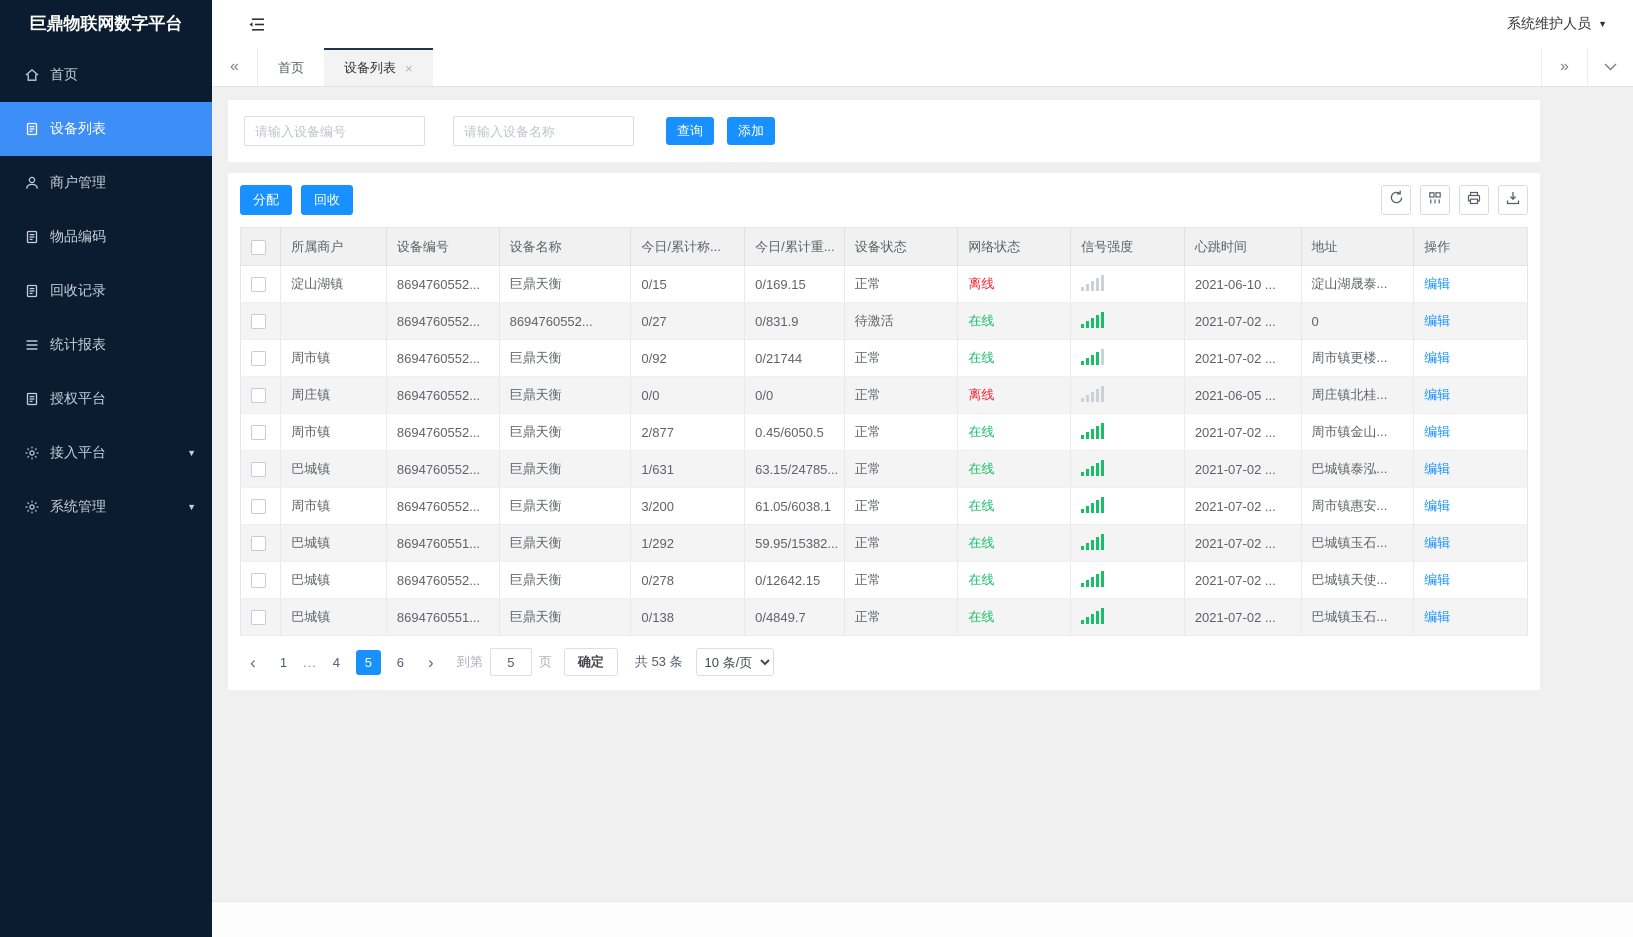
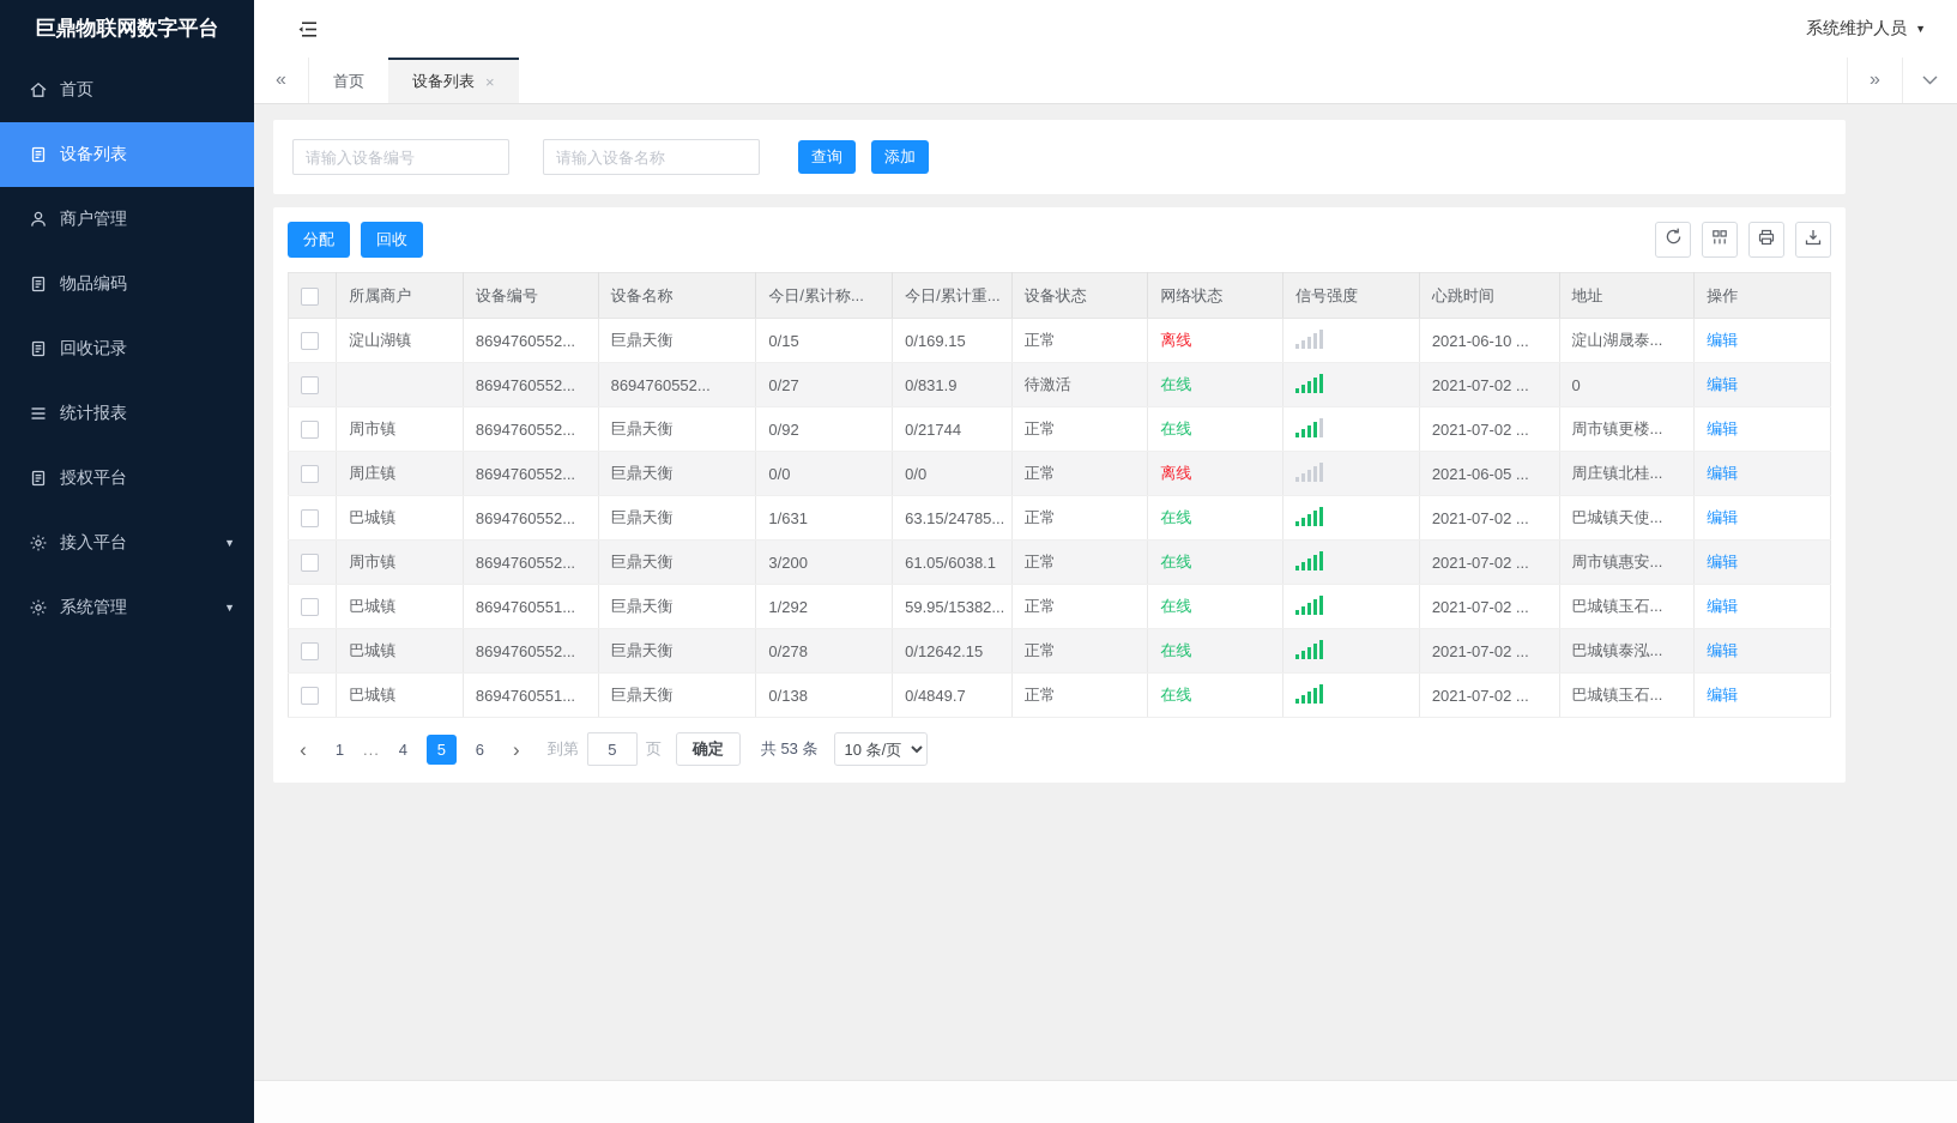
  巨鼎物联网数字平台
  首页
  设备列表
  商户管理
  物品编码
  回收记录
  统计报表
  授权平台
  接入平台
  ▼
  系统管理
  ▼
  系统维护人员
  ▼
  «
  首页
  设备列表
  ×
  »
  请输入设备编号
  请输入设备名称
  查询
  添加
  分配
  回收
  	所属商户	设备编号	设备名称	今日/累计称...	今日/累计重...	设备状态	网络状态	信号强度	心跳时间	地址	操作
  	淀山湖镇	8694760552...	巨鼎天衡	0/15	0/169.15	正常	离线		2021-06-10 ...	淀山湖晟泰...	编辑
  		8694760552...	8694760552...	0/27	0/831.9	待激活	在线		2021-07-02 ...	0	编辑
  	周市镇	8694760552...	巨鼎天衡	0/92	0/21744	正常	在线		2021-07-02 ...	周市镇更楼...	编辑
  	周庄镇	8694760552...	巨鼎天衡	0/0	0/0	正常	离线		2021-06-05 ...	周庄镇北桂...	编辑
- 	周市镇	8694760552...	巨鼎天衡	2/877	0.45/6050.5	正常	在线		2021-07-02 ...	周市镇金山...	编辑
- 	巴城镇	8694760552...	巨鼎天衡	1/631	63.15/24785...	正常	在线		2021-07-02 ...	巴城镇泰泓...	编辑
+ 	巴城镇	8694760552...	巨鼎天衡	1/631	63.15/24785...	正常	在线		2021-07-02 ...	巴城镇天使...	编辑
  	周市镇	8694760552...	巨鼎天衡	3/200	61.05/6038.1	正常	在线		2021-07-02 ...	周市镇惠安...	编辑
  	巴城镇	8694760551...	巨鼎天衡	1/292	59.95/15382...	正常	在线		2021-07-02 ...	巴城镇玉石...	编辑
- 	巴城镇	8694760552...	巨鼎天衡	0/278	0/12642.15	正常	在线		2021-07-02 ...	巴城镇天使...	编辑
+ 	巴城镇	8694760552...	巨鼎天衡	0/278	0/12642.15	正常	在线		2021-07-02 ...	巴城镇泰泓...	编辑
  	巴城镇	8694760551...	巨鼎天衡	0/138	0/4849.7	正常	在线		2021-07-02 ...	巴城镇玉石...	编辑
  ‹
  1
  ...
  4
  5
  6
  ›
  到第
  5
  页
  确定
  共 53 条
  10 条/页
